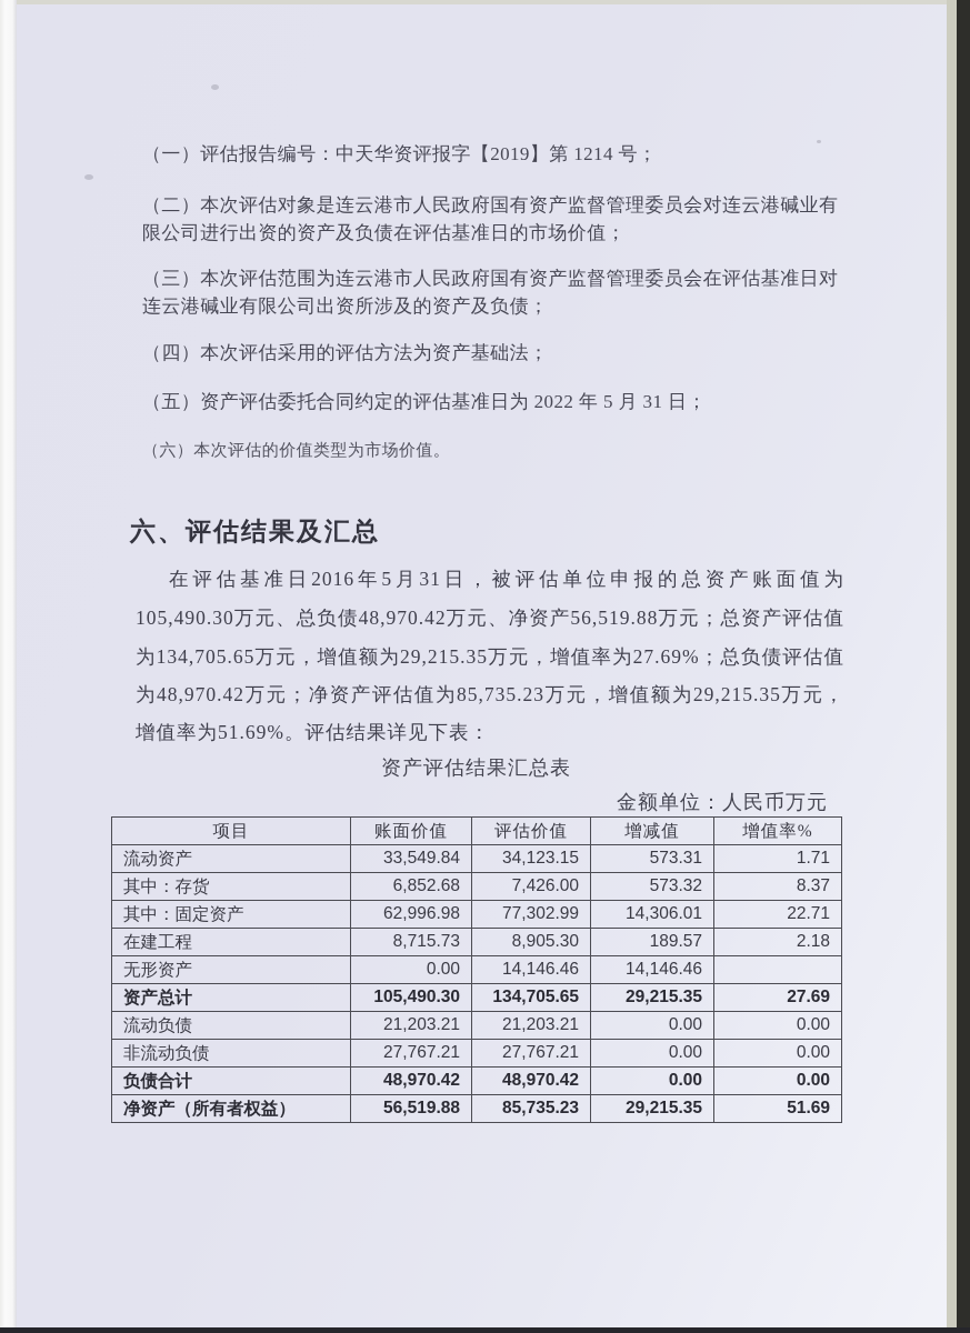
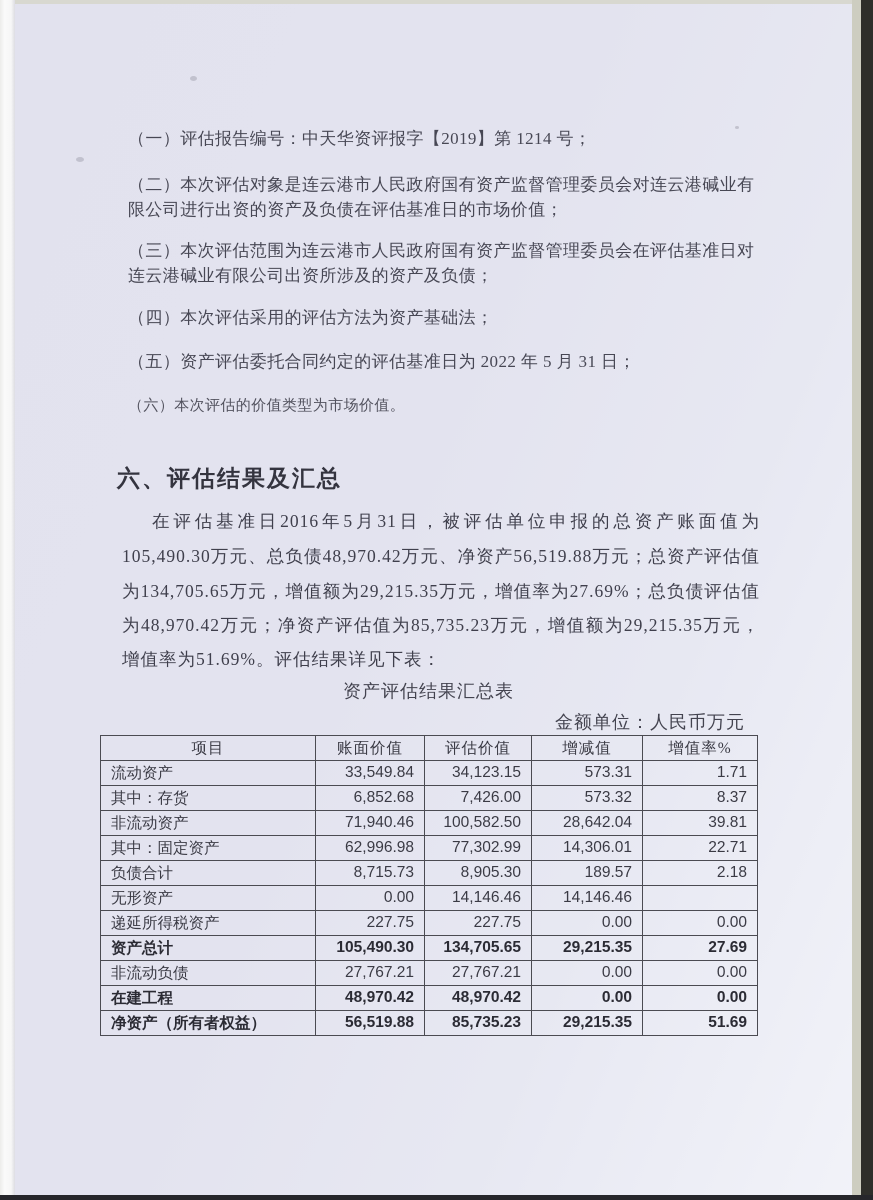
  （一）评估报告编号：中天华资评报字【2019】第 1214 号；
  （二）本次评估对象是连云港市人民政府国有资产监督管理委员会对连云港碱业有限公司进行出资的资产及负债在评估基准日的市场价值；
  （三）本次评估范围为连云港市人民政府国有资产监督管理委员会在评估基准日对连云港碱业有限公司出资所涉及的资产及负债；
  （四）本次评估采用的评估方法为资产基础法；
  （五）资产评估委托合同约定的评估基准日为 2022 年 5 月 31 日；
  （六）本次评估的价值类型为市场价值。
  六、评估结果及汇总
  在评估基准日2016年5月31日，被评估单位申报的总资产账面值为
  105,490.30万元、总负债48,970.42万元、净资产56,519.88万元；总资产评估值
  为134,705.65万元，增值额为29,215.35万元，增值率为27.69%；总负债评估值
  为48,970.42万元；净资产评估值为85,735.23万元，增值额为29,215.35万元，
  增值率为51.69%。评估结果详见下表：
  资产评估结果汇总表
  金额单位：人民币万元
  项目	账面价值	评估价值	增减值	增值率%
  流动资产	33,549.84	34,123.15	573.31	1.71
  其中：存货	6,852.68	7,426.00	573.32	8.37
+ 非流动资产	71,940.46	100,582.50	28,642.04	39.81
  其中：固定资产	62,996.98	77,302.99	14,306.01	22.71
- 在建工程	8,715.73	8,905.30	189.57	2.18
+ 负债合计	8,715.73	8,905.30	189.57	2.18
  无形资产	0.00	14,146.46	14,146.46
+ 递延所得税资产	227.75	227.75	0.00	0.00
  资产总计	105,490.30	134,705.65	29,215.35	27.69
- 流动负债	21,203.21	21,203.21	0.00	0.00
  非流动负债	27,767.21	27,767.21	0.00	0.00
- 负债合计	48,970.42	48,970.42	0.00	0.00
+ 在建工程	48,970.42	48,970.42	0.00	0.00
  净资产（所有者权益）	56,519.88	85,735.23	29,215.35	51.69
